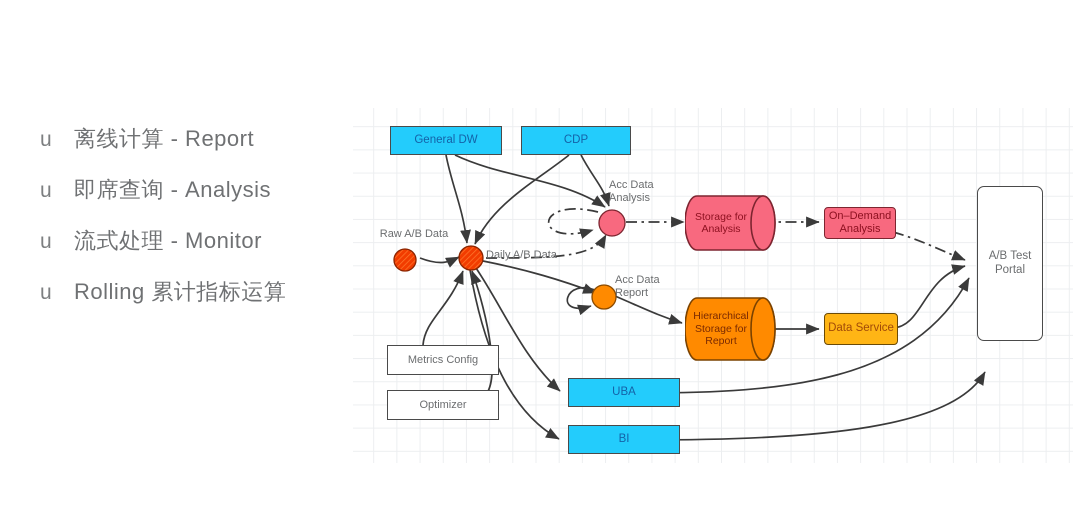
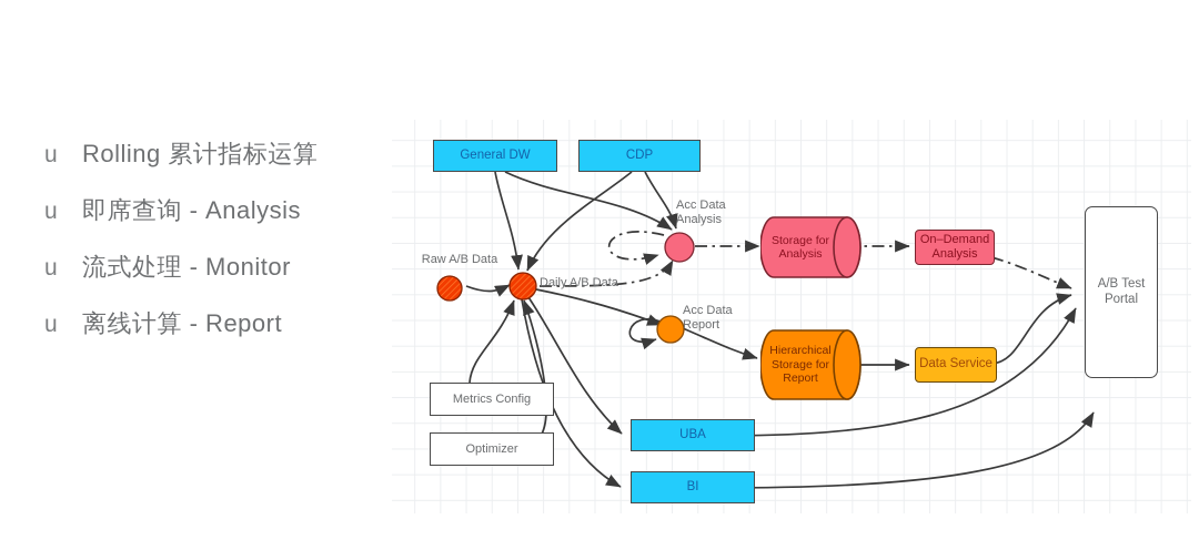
  u
- 离线计算 - Report
+ Rolling 累计指标运算
  u
  即席查询 - Analysis
  u
  流式处理 - Monitor
  u
- Rolling 累计指标运算
+ 离线计算 - Report
  General DW
  CDP
  Raw A/B Data
  Daily A/B Data
  Acc Data
  Analysis
  Acc Data
  Report
  Metrics Config
  Optimizer
  UBA
  BI
  Storage for
  Analysis
  Hierarchical
  Storage for
  Report
  On–Demand
  Analysis
  Data Service
  A/B Test
  Portal
